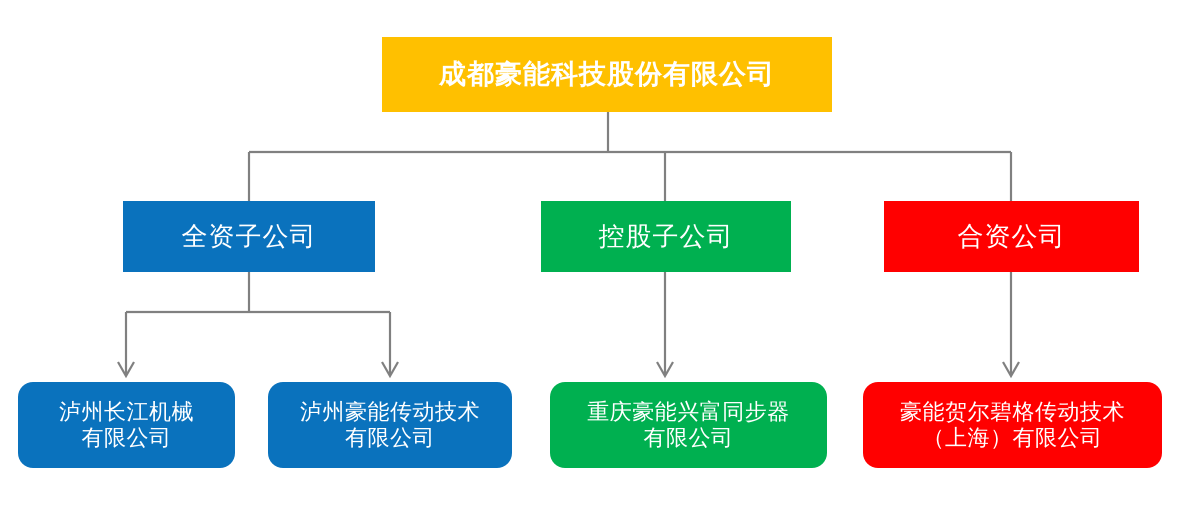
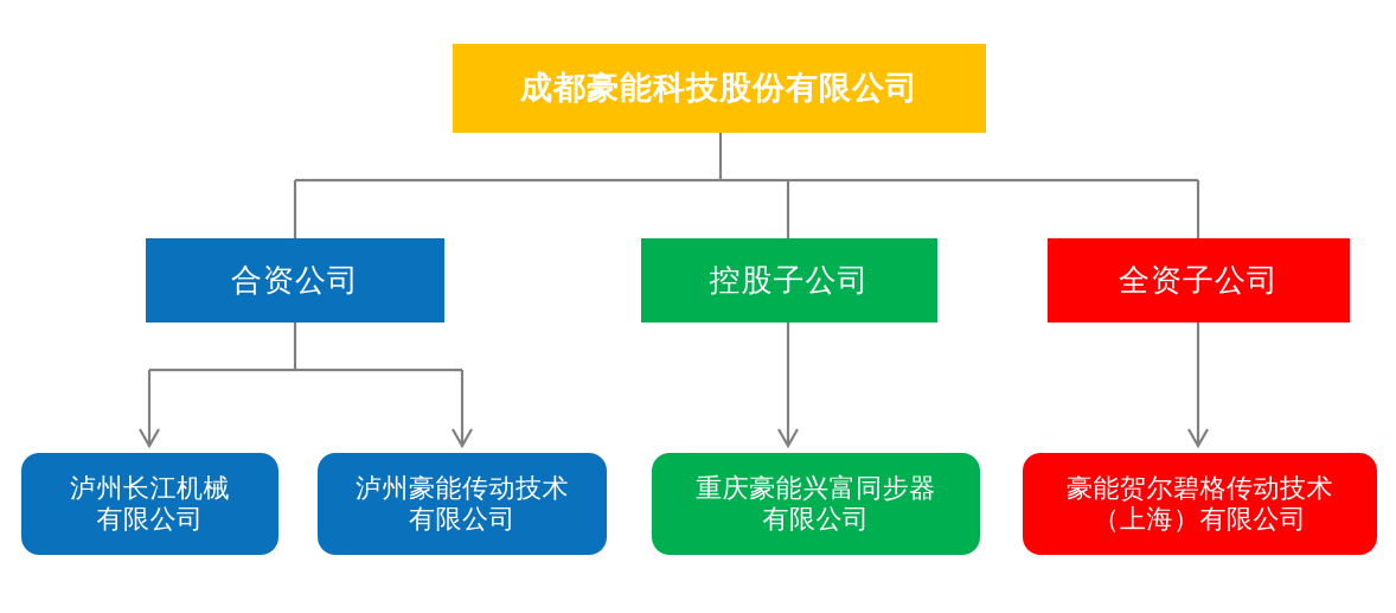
  成都豪能科技股份有限公司
- 全资子公司
+ 合资公司
  控股子公司
- 合资公司
+ 全资子公司
  泸州长江机械
  有限公司
  泸州豪能传动技术
  有限公司
  重庆豪能兴富同步器
  有限公司
  豪能贺尔碧格传动技术
  （上海）有限公司
